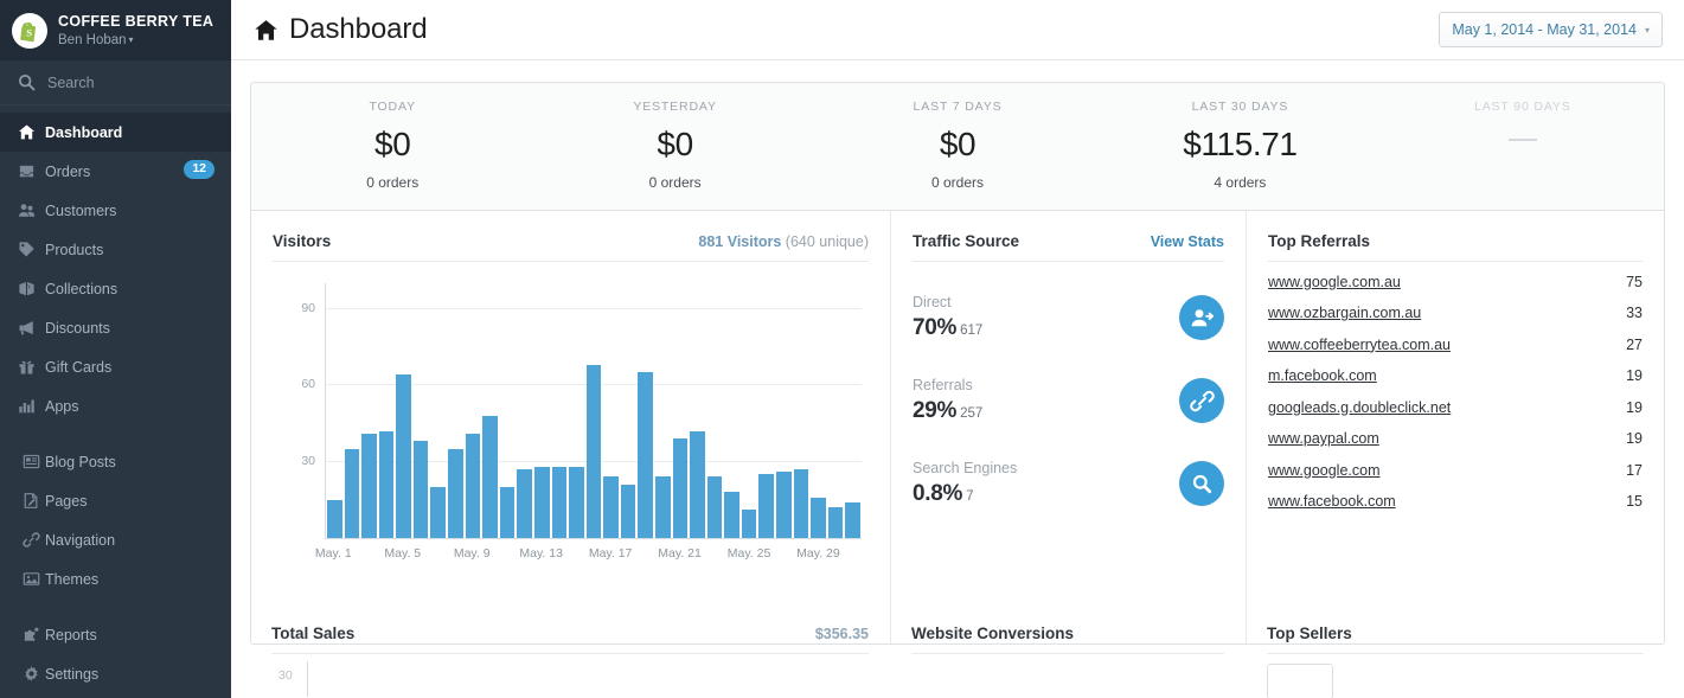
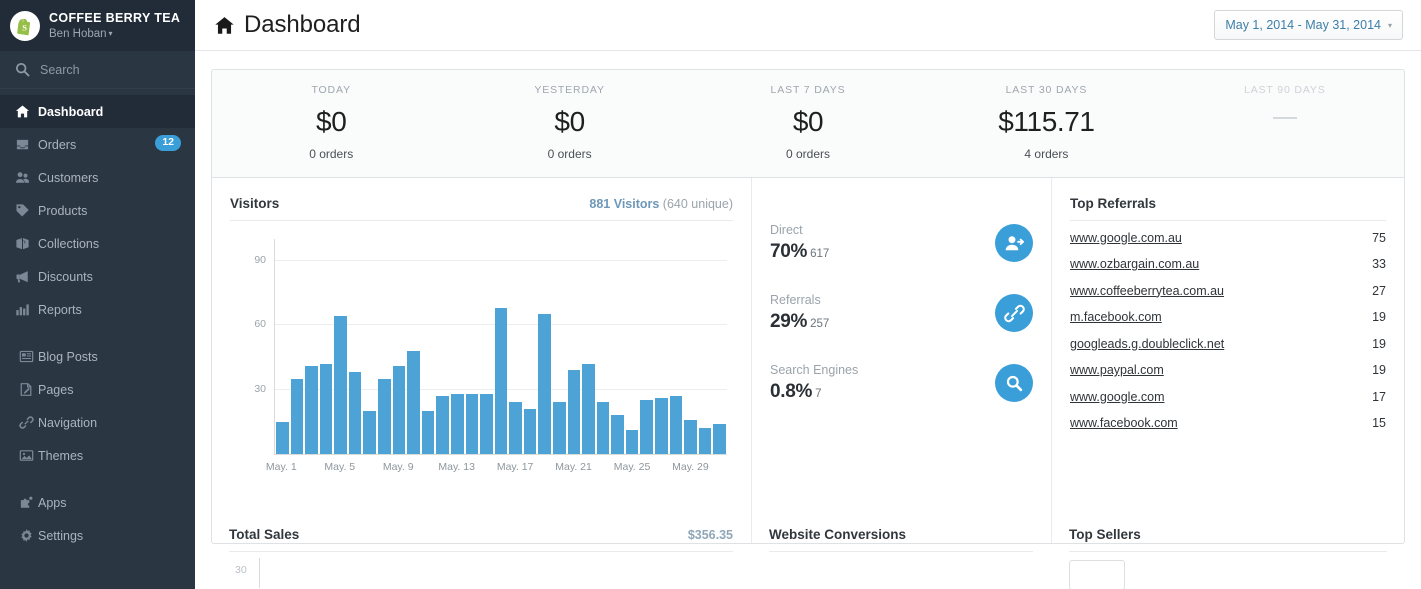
  S
  COFFEE BERRY TEA
  Ben Hoban ▾
  Search
  Dashboard
  Orders
  12
  Customers
  Products
  Collections
  Discounts
- Gift Cards
- Apps
+ Reports
  Blog Posts
  Pages
  Navigation
  Themes
- Reports
+ Apps
  Settings
  Dashboard
  May 1, 2014 - May 31, 2014
  ▾
  TODAY
  $0
  0 orders
  YESTERDAY
  $0
  0 orders
  LAST 7 DAYS
  $0
  0 orders
  LAST 30 DAYS
  $115.71
  4 orders
  LAST 90 DAYS
  Visitors
  881 Visitors (640 unique)
  30
  60
  90
  May. 1
  May. 5
  May. 9
  May. 13
  May. 17
  May. 21
  May. 25
  May. 29
- Traffic Source
- View Stats
  Direct
  70% 617
  Referrals
  29% 257
  Search Engines
  0.8% 7
  Top Referrals
  www.google.com.au
  75
  www.ozbargain.com.au
  33
  www.coffeeberrytea.com.au
  27
  m.facebook.com
  19
  googleads.g.doubleclick.net
  19
  www.paypal.com
  19
  www.google.com
  17
  www.facebook.com
  15
  Total Sales
  $356.35
  30
  Website Conversions
  Top Sellers
